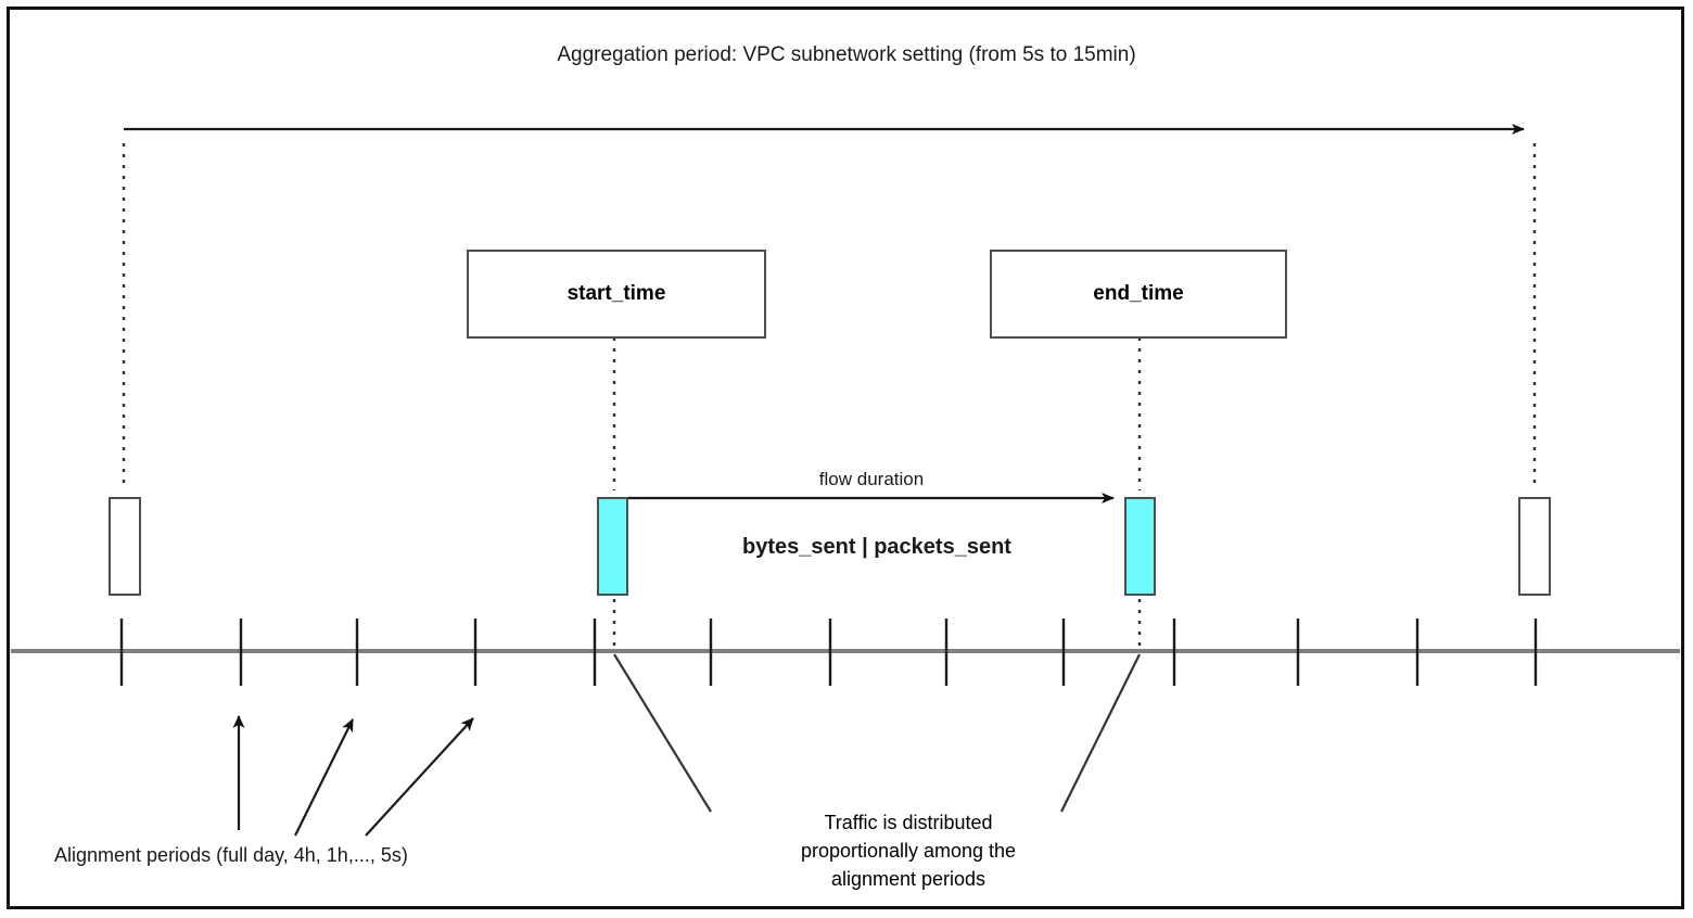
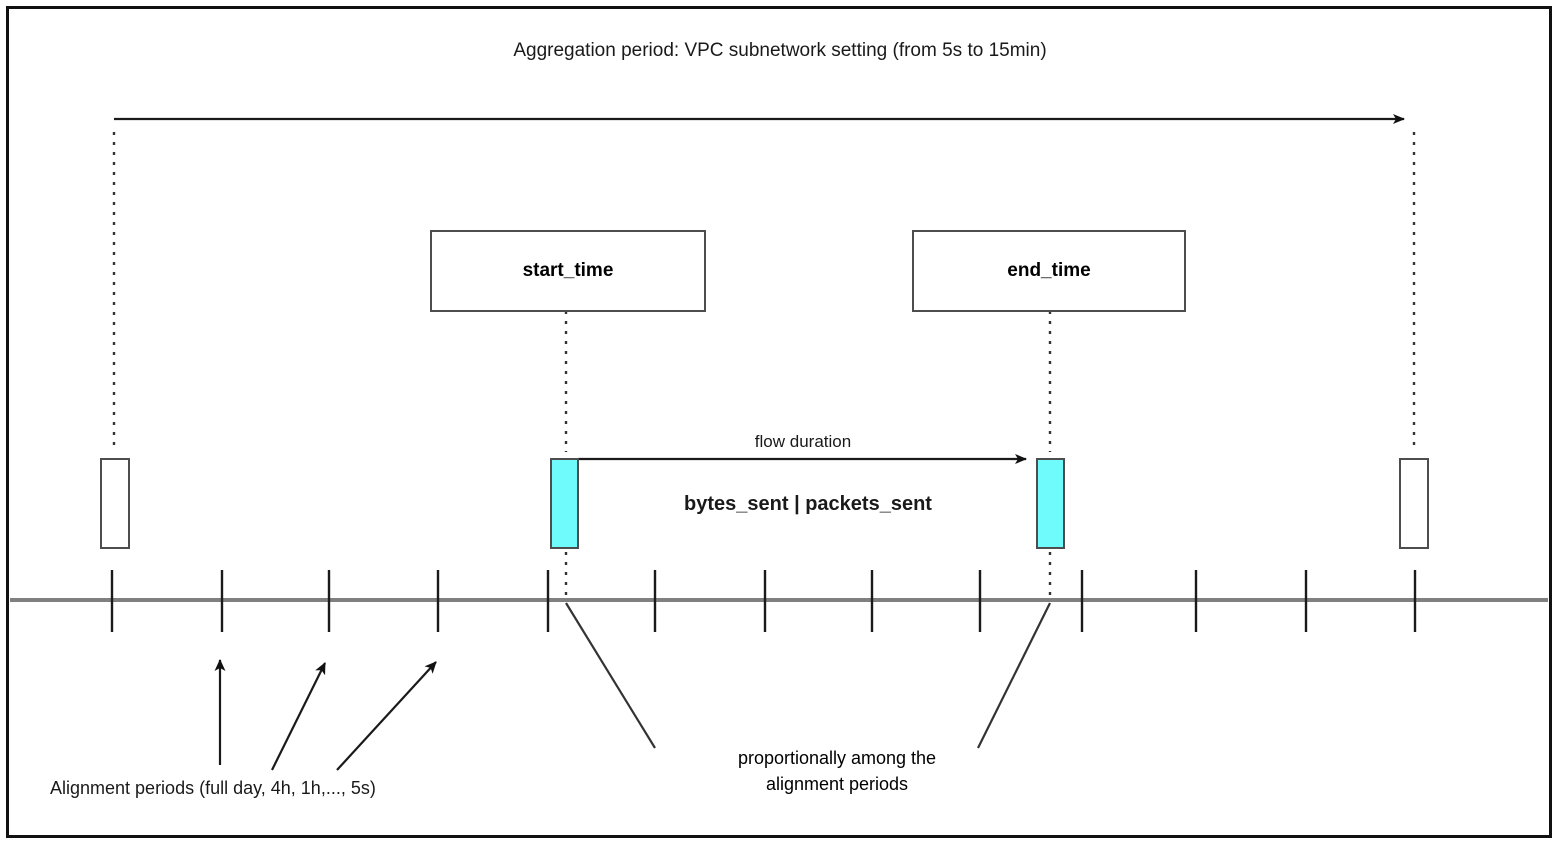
  Aggregation period: VPC subnetwork setting (from 5s to 15min)
  start_time
  end_time
  flow duration
  bytes_sent | packets_sent
  Alignment periods (full day, 4h, 1h,..., 5s)
- Traffic is distributed
  proportionally among the
  alignment periods
